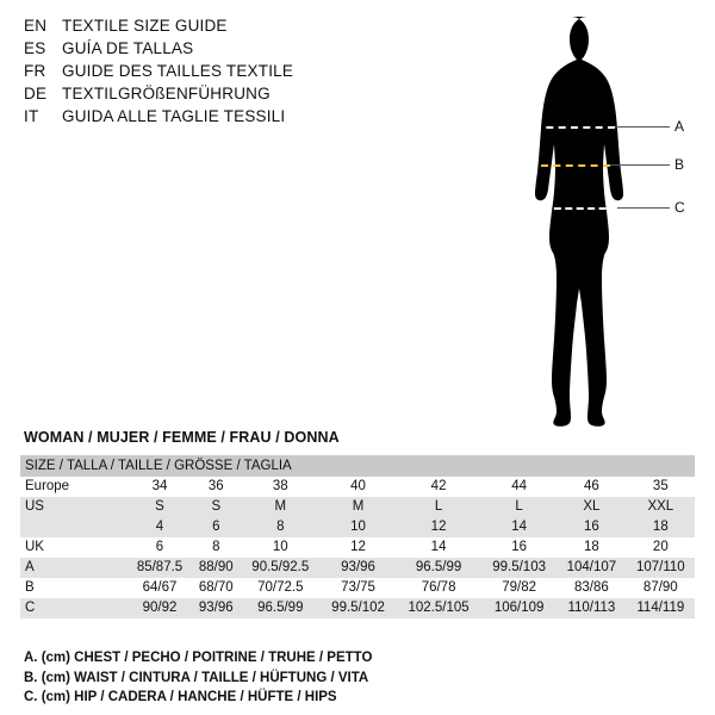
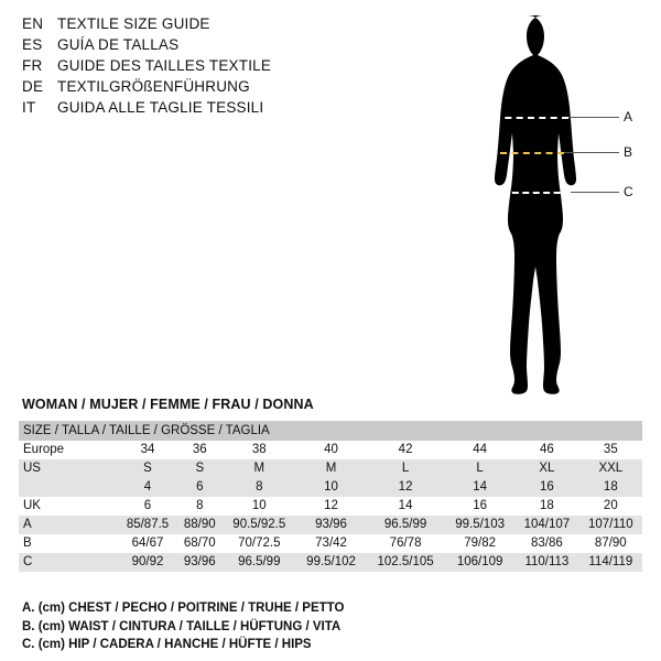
  EN
  TEXTILE SIZE GUIDE
  ES
  GUÍA DE TALLAS
  FR
  GUIDE DES TAILLES TEXTILE
  DE
  TEXTILGRÖßENFÜHRUNG
  IT
  GUIDA ALLE TAGLIE TESSILI
  A
  B
  C
  WOMAN / MUJER / FEMME / FRAU / DONNA
  SIZE / TALLA / TAILLE / GRÖSSE / TAGLIA
  Europe	34	36	38	40	42	44	46	35
  US	S	S	M	M	L	L	XL	XXL
  	4	6	8	10	12	14	16	18
  UK	6	8	10	12	14	16	18	20
  A	85/87.5	88/90	90.5/92.5	93/96	96.5/99	99.5/103	104/107	107/110
- B	64/67	68/70	70/72.5	73/75	76/78	79/82	83/86	87/90
+ B	64/67	68/70	70/72.5	73/42	76/78	79/82	83/86	87/90
  C	90/92	93/96	96.5/99	99.5/102	102.5/105	106/109	110/113	114/119
  A. (cm) CHEST / PECHO / POITRINE / TRUHE / PETTO
  B. (cm) WAIST / CINTURA / TAILLE / HÜFTUNG / VITA
  C. (cm) HIP / CADERA / HANCHE / HÜFTE / HIPS
